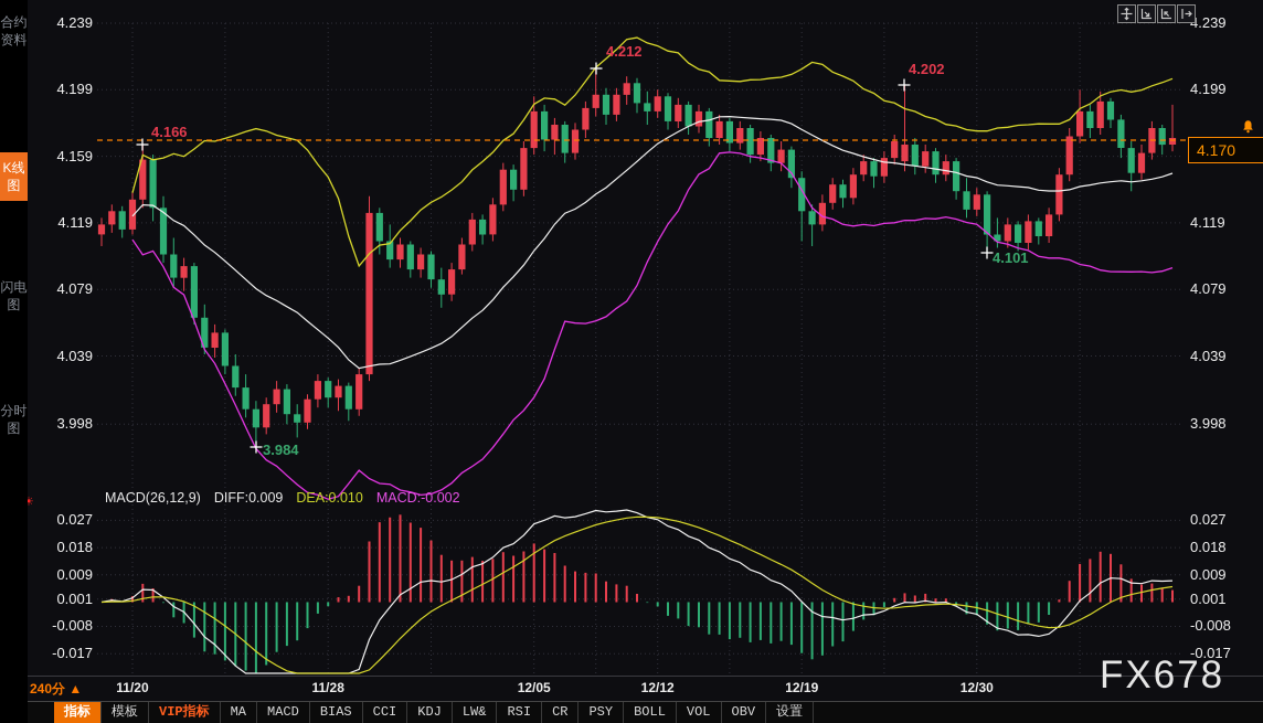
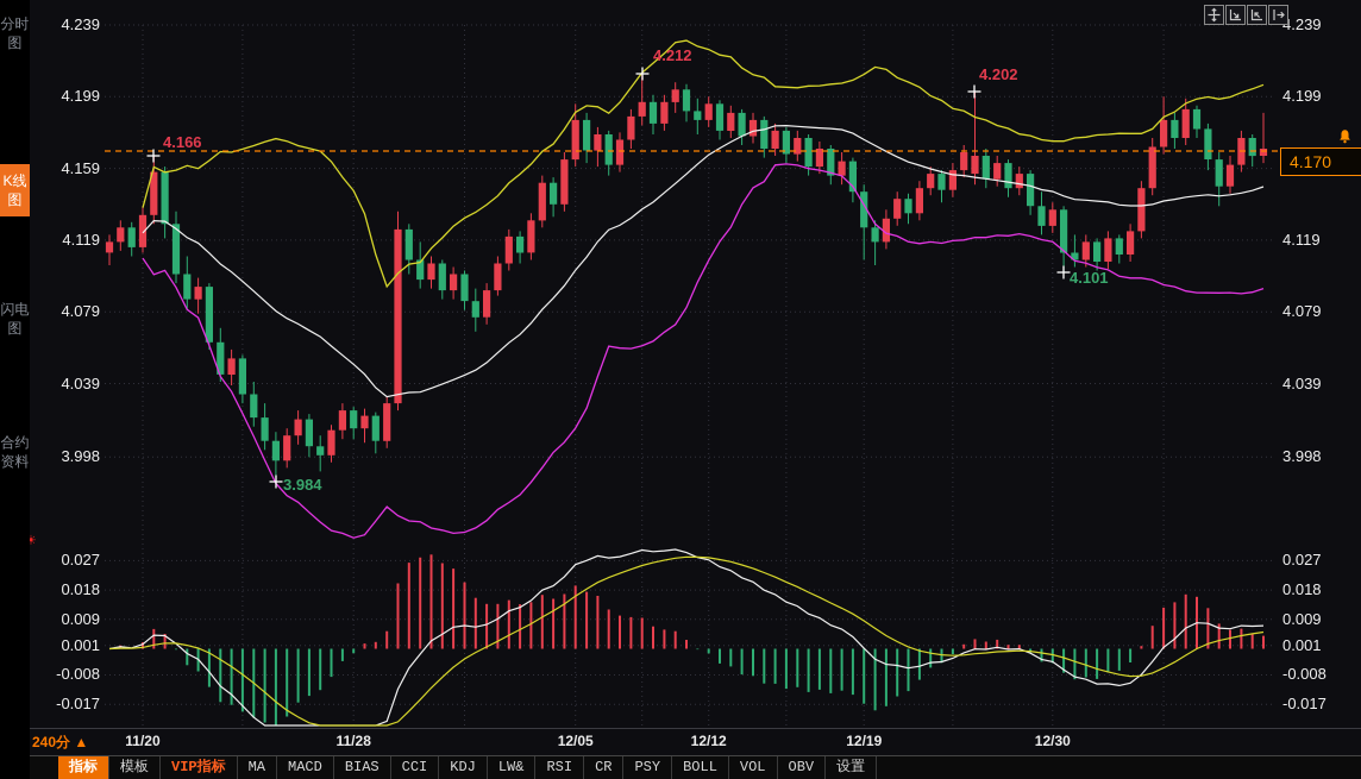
- 合约资料
+ 分时图
  K线图
  闪电图
- 分时图
+ 合约资料
  4.239
  .239
  4.199
  4.199
  4.159
  4.119
  4.119
  4.079
  4.079
  4.039
  4.039
  3.998
  3.998
  0.027
  0.027
  0.018
  0.018
  0.009
  0.009
  0.001
  0.001
  -0.008
  -0.008
  -0.017
  -0.017
  4.170
- MACD(26,12,9)
- DIFF:0.009
- DEA:0.010
- MACD:-0.002
  ☀
  4.166
  4.212
  4.202
  4.101
  3.984
  240分 ▲
  11/20
  11/28
  12/05
  12/12
  12/19
  12/30
  指标
  模板
  VIP指标
  MA
  MACD
  BIAS
  CCI
  KDJ
  LW&
  RSI
  CR
  PSY
  BOLL
  VOL
  OBV
  设置
- FX678
